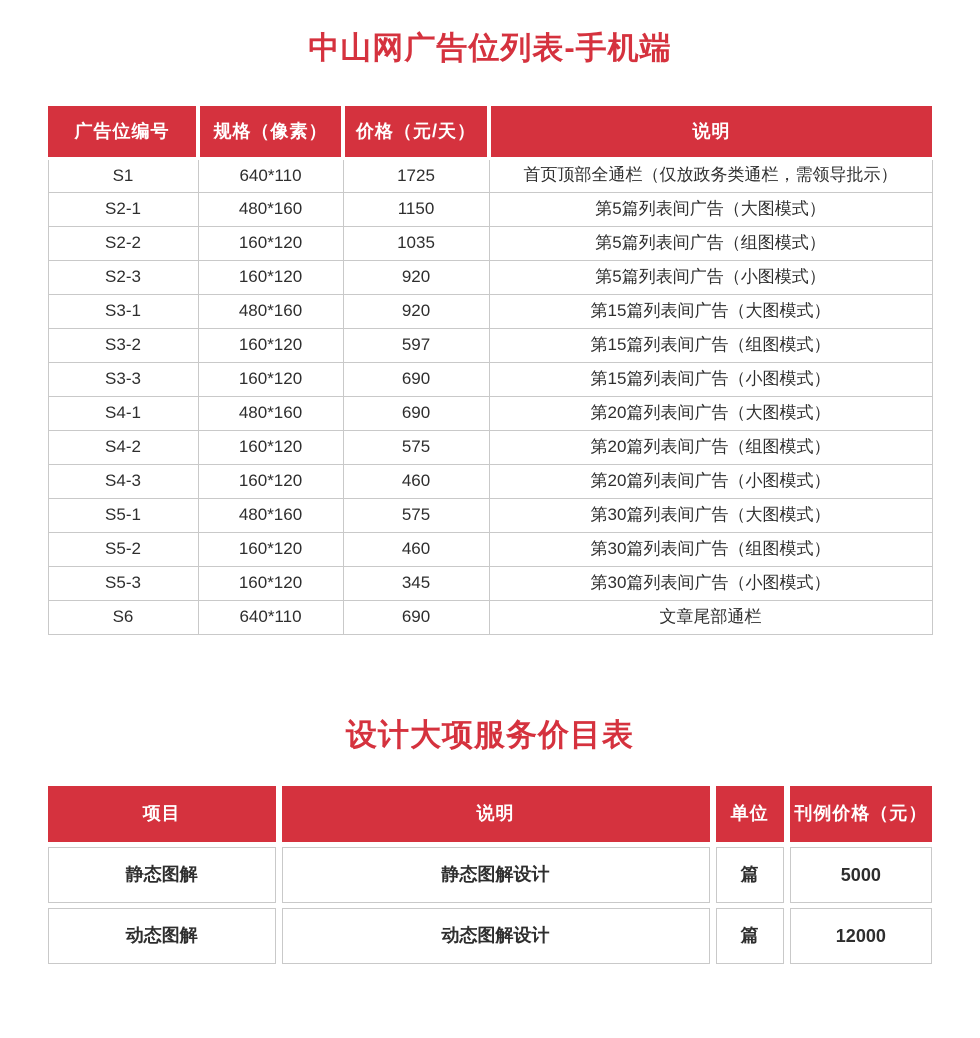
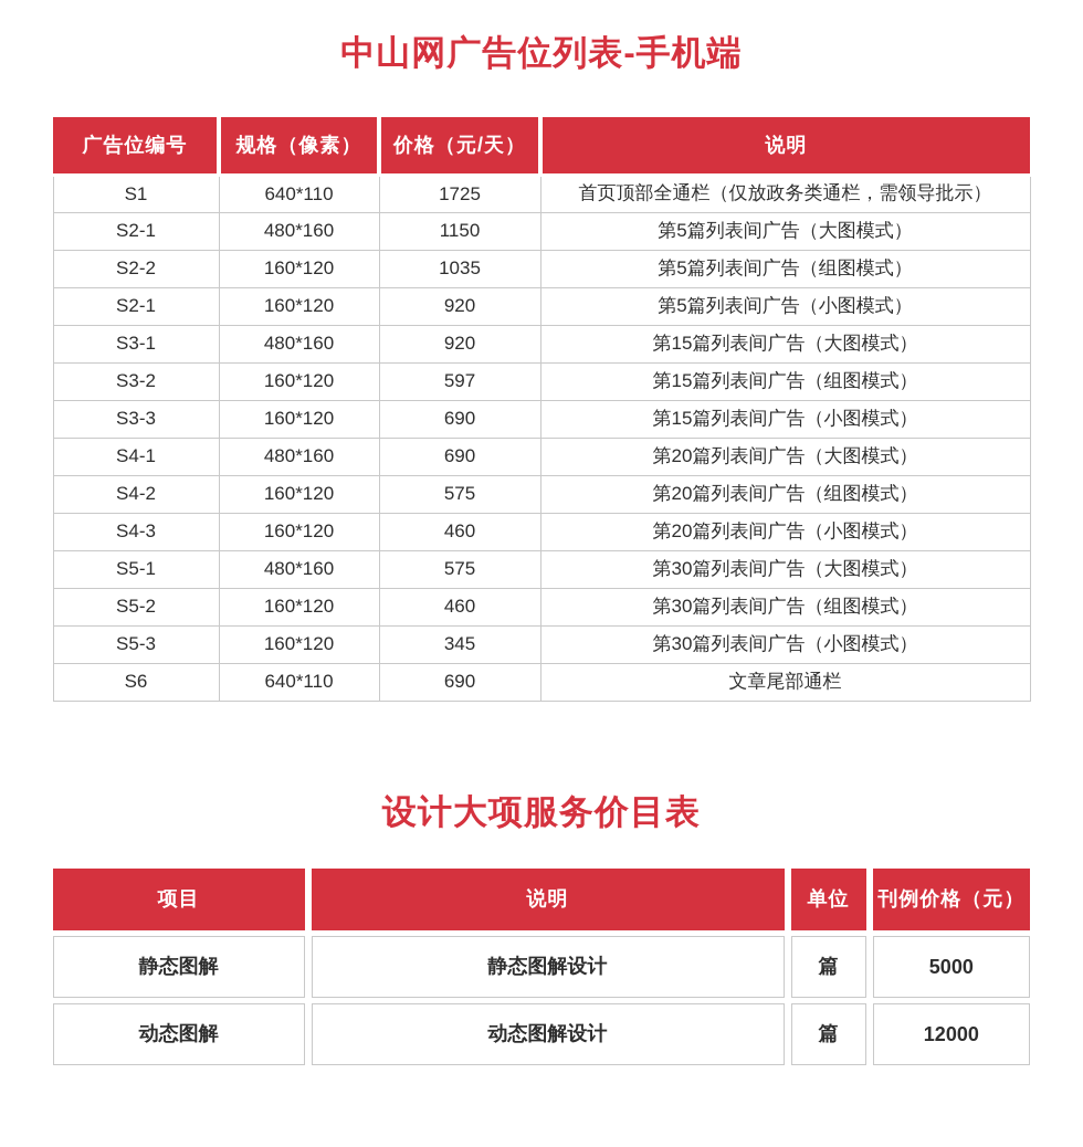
  中山网广告位列表-手机端
  广告位编号	规格（像素）	价格（元/天）	说明
  S1	640*110	1725	首页顶部全通栏（仅放政务类通栏，需领导批示）
  S2-1	480*160	1150	第5篇列表间广告（大图模式）
  S2-2	160*120	1035	第5篇列表间广告（组图模式）
- S2-3	160*120	920	第5篇列表间广告（小图模式）
+ S2-1	160*120	920	第5篇列表间广告（小图模式）
  S3-1	480*160	920	第15篇列表间广告（大图模式）
  S3-2	160*120	597	第15篇列表间广告（组图模式）
  S3-3	160*120	690	第15篇列表间广告（小图模式）
  S4-1	480*160	690	第20篇列表间广告（大图模式）
  S4-2	160*120	575	第20篇列表间广告（组图模式）
  S4-3	160*120	460	第20篇列表间广告（小图模式）
  S5-1	480*160	575	第30篇列表间广告（大图模式）
  S5-2	160*120	460	第30篇列表间广告（组图模式）
  S5-3	160*120	345	第30篇列表间广告（小图模式）
  S6	640*110	690	文章尾部通栏
  设计大项服务价目表
  项目	说明	单位	刊例价格（元）
  静态图解	静态图解设计	篇	5000
  动态图解	动态图解设计	篇	12000
